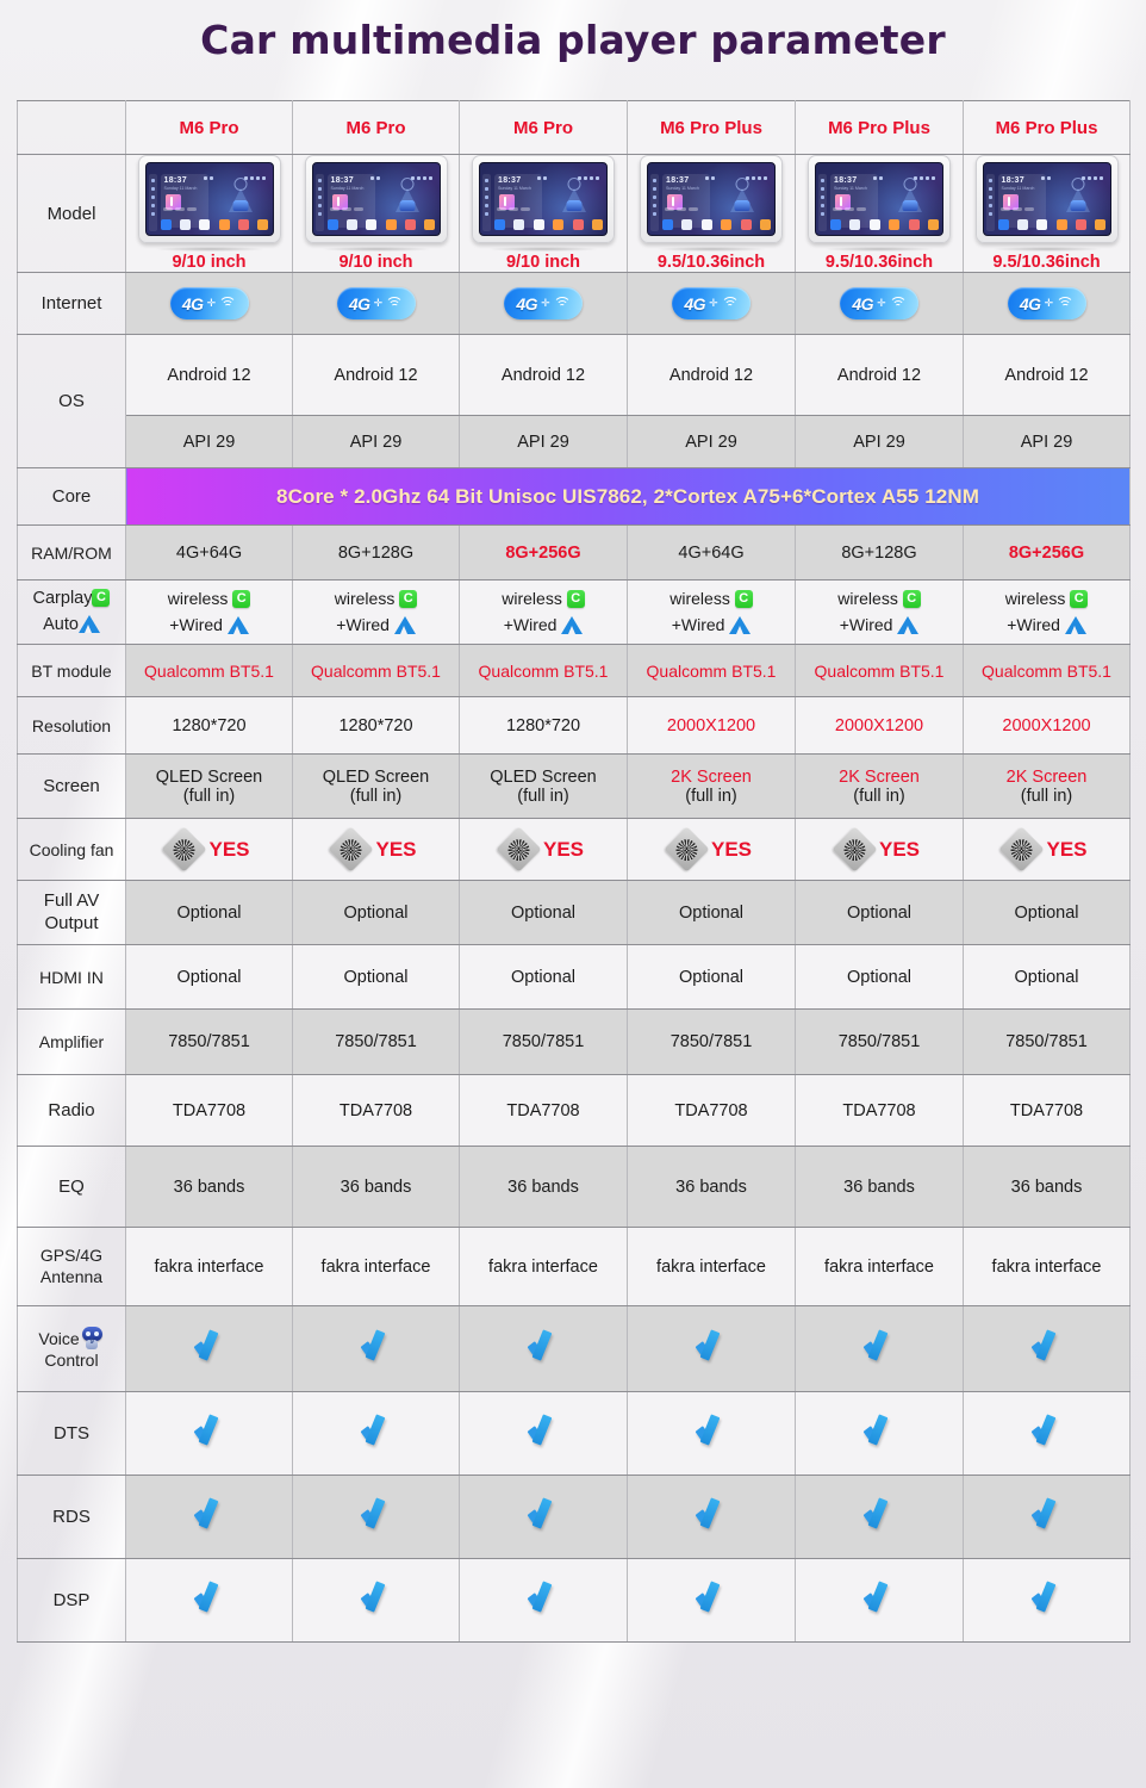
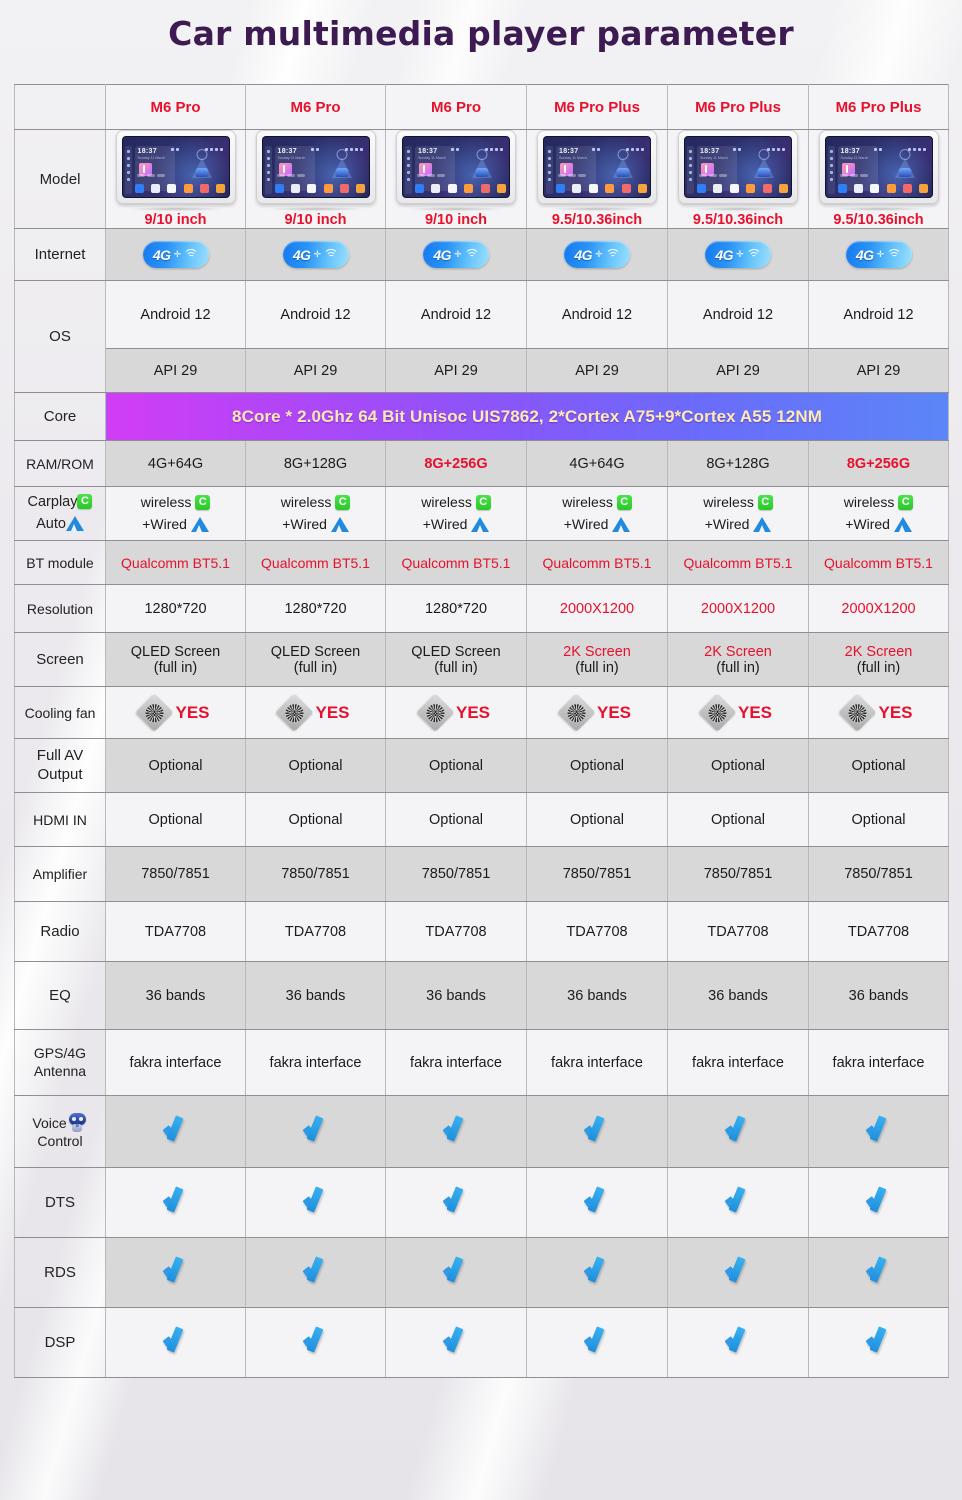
  Car multimedia player parameter
  	M6 Pro	M6 Pro	M6 Pro	M6 Pro Plus	M6 Pro Plus	M6 Pro Plus
  Internet	4G ✛	4G ✛	4G ✛	4G ✛	4G ✛	4G ✛
  OS	Android 12	Android 12	Android 12	Android 12	Android 12	Android 12
  API 29	API 29	API 29	API 29	API 29	API 29
- Core	8Core * 2.0Ghz 64 Bit Unisoc UIS7862, 2*Cortex A75+6*Cortex A55 12NM
+ Core	8Core * 2.0Ghz 64 Bit Unisoc UIS7862, 2*Cortex A75+9*Cortex A55 12NM
  RAM/ROM	4G+64G	8G+128G	8G+256G	4G+64G	8G+128G	8G+256G
  Carplay Auto	wireless +Wired	wireless +Wired	wireless +Wired	wireless +Wired	wireless +Wired	wireless +Wired
  BT module	Qualcomm BT5.1	Qualcomm BT5.1	Qualcomm BT5.1	Qualcomm BT5.1	Qualcomm BT5.1	Qualcomm BT5.1
  Resolution	1280*720	1280*720	1280*720	2000X1200	2000X1200	2000X1200
  Screen	QLED Screen(full in)	QLED Screen(full in)	QLED Screen(full in)	2K Screen(full in)	2K Screen(full in)	2K Screen(full in)
  Cooling fan	YES	YES	YES	YES	YES	YES
  Full AV Output	Optional	Optional	Optional	Optional	Optional	Optional
  HDMI IN	Optional	Optional	Optional	Optional	Optional	Optional
  Amplifier	7850/7851	7850/7851	7850/7851	7850/7851	7850/7851	7850/7851
  Radio	TDA7708	TDA7708	TDA7708	TDA7708	TDA7708	TDA7708
  EQ	36 bands	36 bands	36 bands	36 bands	36 bands	36 bands
  GPS/4G Antenna	fakra interface	fakra interface	fakra interface	fakra interface	fakra interface	fakra interface
  Voice Control
  DTS
  RDS
  DSP
